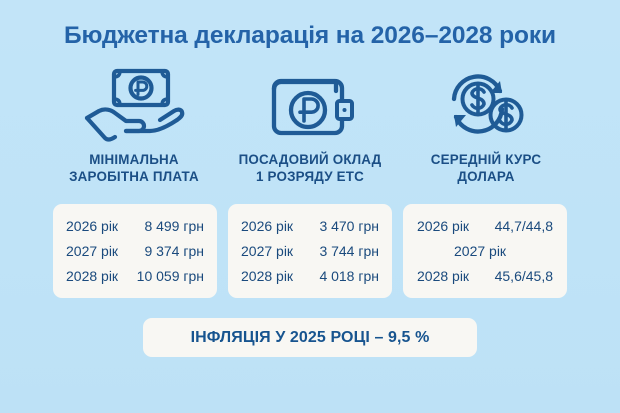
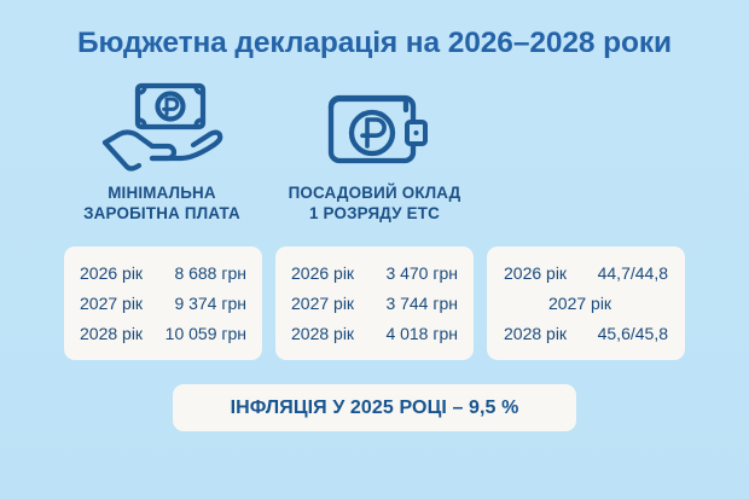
  Бюджетна декларація на 2026–2028 роки
  МІНІМАЛЬНА
  ЗАРОБІТНА ПЛАТА
  ПОСАДОВИЙ ОКЛАД
  1 РОЗРЯДУ ЕТС
- СЕРЕДНІЙ КУРС
- ДОЛАРА
  2026 рік
- 8 499 грн
+ 8 688 грн
  2027 рік
  9 374 грн
  2028 рік
  10 059 грн
  2026 рік
  3 470 грн
  2027 рік
  3 744 грн
  2028 рік
  4 018 грн
  2026 рік
  44,7/44,8
  2027 рік
  2028 рік
  45,6/45,8
  ІНФЛЯЦІЯ У 2025 РОЦІ – 9,5 %
